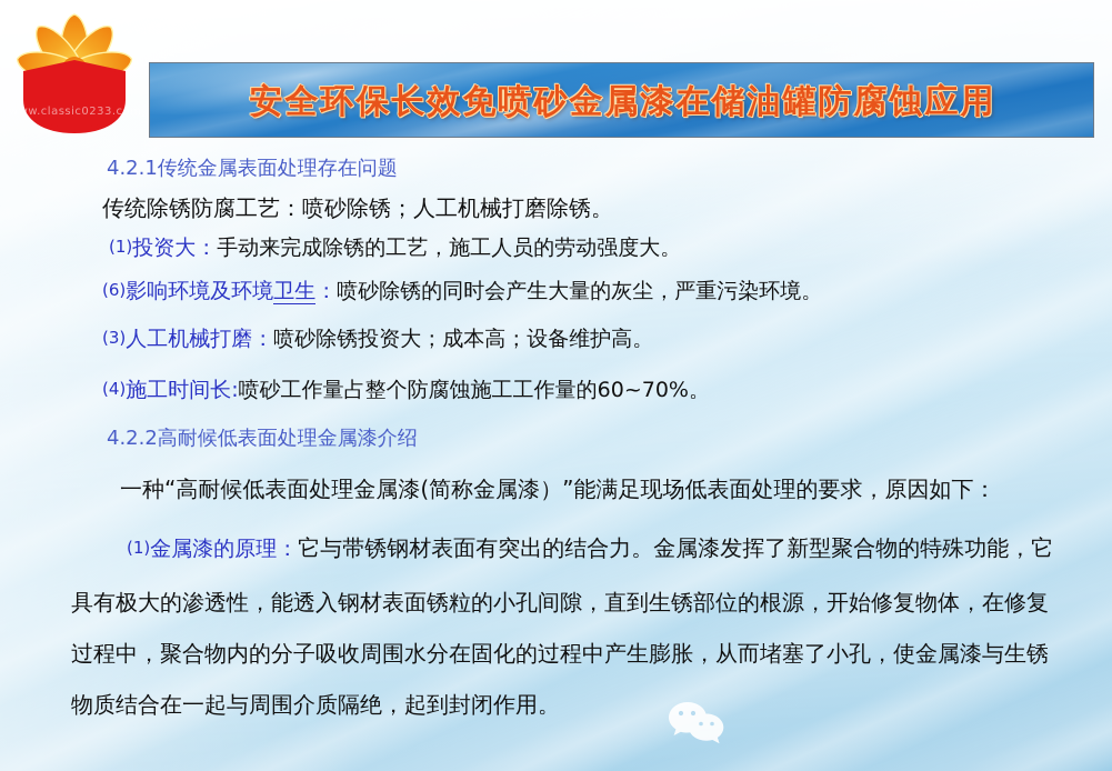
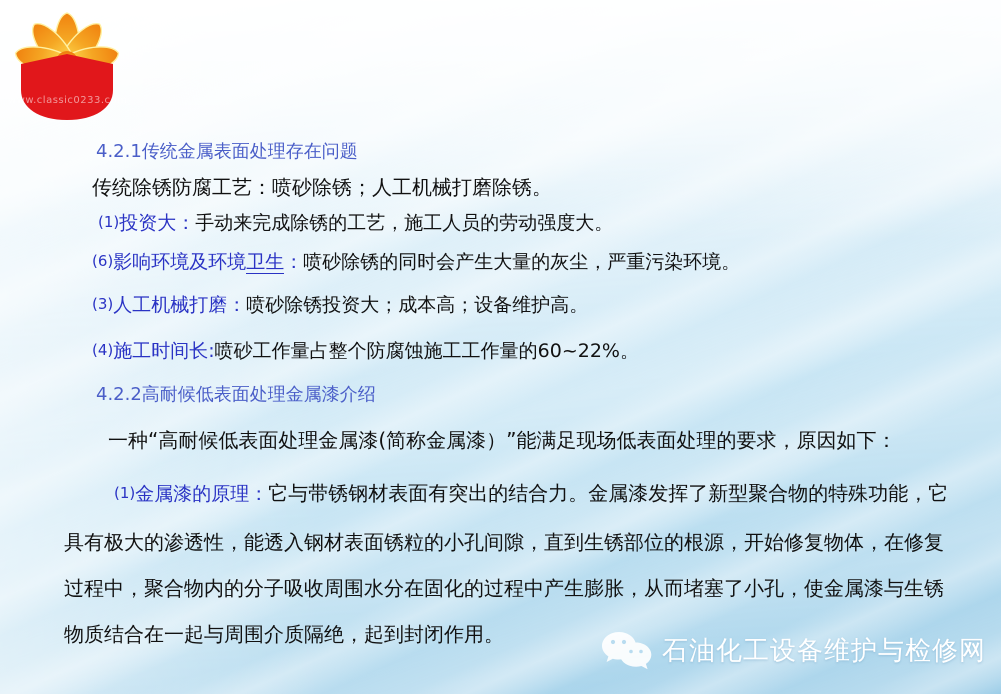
  www.classic0233.com
- 安全环保长效免喷砂金属漆在储油罐防腐蚀应用
  4.2.1传统金属表面处理存在问题
  传统除锈防腐工艺：喷砂除锈；人工机械打磨除锈。
  (1)投资大：手动来完成除锈的工艺，施工人员的劳动强度大。
  (6)影响环境及环境卫生：喷砂除锈的同时会产生大量的灰尘，严重污染环境。
  (3)人工机械打磨：喷砂除锈投资大；成本高；设备维护高。
- (4)施工时间长:喷砂工作量占整个防腐蚀施工工作量的60~70%。
+ (4)施工时间长:喷砂工作量占整个防腐蚀施工工作量的60~22%。
  4.2.2高耐候低表面处理金属漆介绍
  一种“高耐候低表面处理金属漆(简称金属漆）”能满足现场低表面处理的要求，原因如下：
  (1)金属漆的原理：它与带锈钢材表面有突出的结合力。金属漆发挥了新型聚合物的特殊功能，它
  具有极大的渗透性，能透入钢材表面锈粒的小孔间隙，直到生锈部位的根源，开始修复物体，在修复
  过程中，聚合物内的分子吸收周围水分在固化的过程中产生膨胀，从而堵塞了小孔，使金属漆与生锈
  物质结合在一起与周围介质隔绝，起到封闭作用。
+ 石油化工设备维护与检修网
